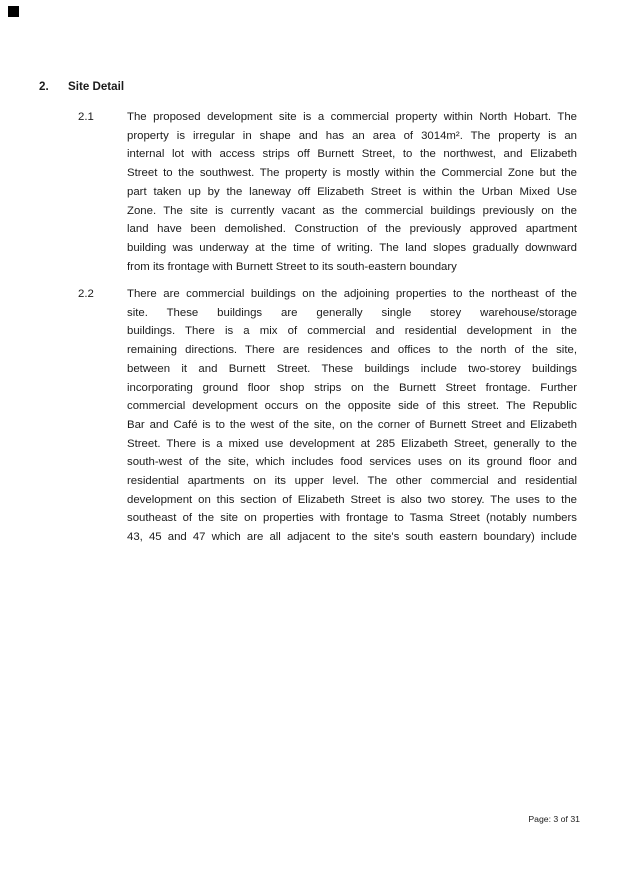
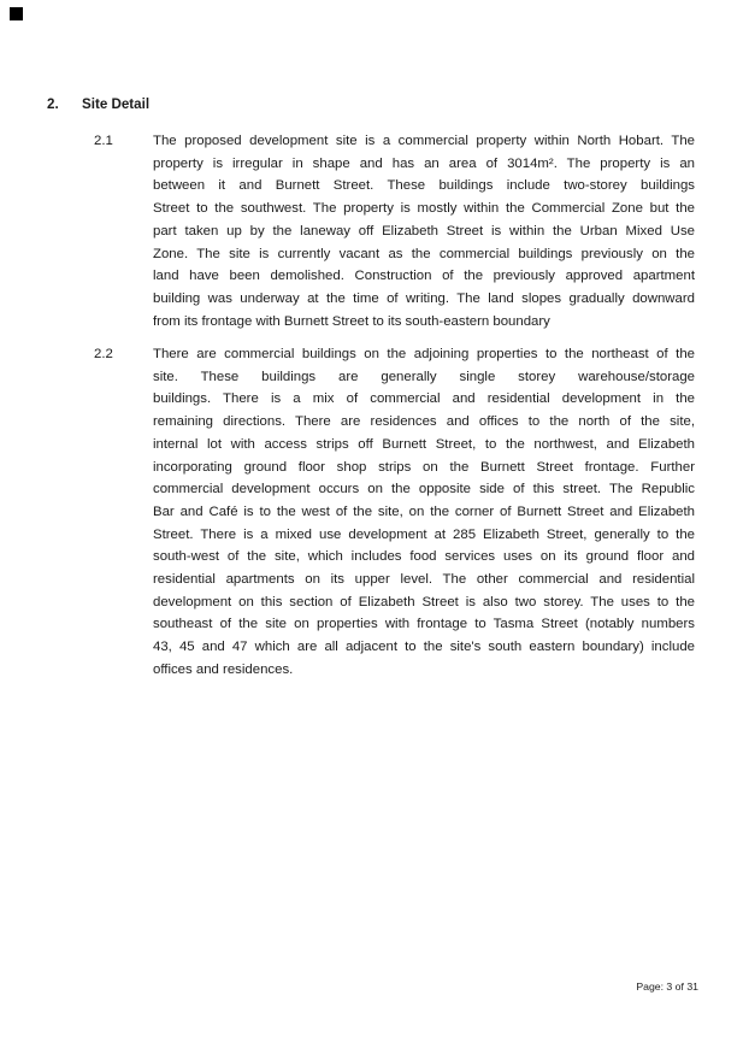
  2.
  Site Detail
  2.1
  The proposed development site is a commercial property within North Hobart. The
  property is irregular in shape and has an area of 3014m². The property is an
- internal lot with access strips off Burnett Street, to the northwest, and Elizabeth
+ between it and Burnett Street. These buildings include two-storey buildings
  Street to the southwest. The property is mostly within the Commercial Zone but the
  part taken up by the laneway off Elizabeth Street is within the Urban Mixed Use
  Zone. The site is currently vacant as the commercial buildings previously on the
  land have been demolished. Construction of the previously approved apartment
  building was underway at the time of writing. The land slopes gradually downward
  from its frontage with Burnett Street to its south-eastern boundary
  2.2
  There are commercial buildings on the adjoining properties to the northeast of the
  site. These buildings are generally single storey warehouse/storage
  buildings. There is a mix of commercial and residential development in the
  remaining directions. There are residences and offices to the north of the site,
- between it and Burnett Street. These buildings include two-storey buildings
+ internal lot with access strips off Burnett Street, to the northwest, and Elizabeth
  incorporating ground floor shop strips on the Burnett Street frontage. Further
  commercial development occurs on the opposite side of this street. The Republic
  Bar and Café is to the west of the site, on the corner of Burnett Street and Elizabeth
  Street. There is a mixed use development at 285 Elizabeth Street, generally to the
  south-west of the site, which includes food services uses on its ground floor and
  residential apartments on its upper level. The other commercial and residential
  development on this section of Elizabeth Street is also two storey. The uses to the
  southeast of the site on properties with frontage to Tasma Street (notably numbers
  43, 45 and 47 which are all adjacent to the site's south eastern boundary) include
+ offices and residences.
  Page: 3 of 31
